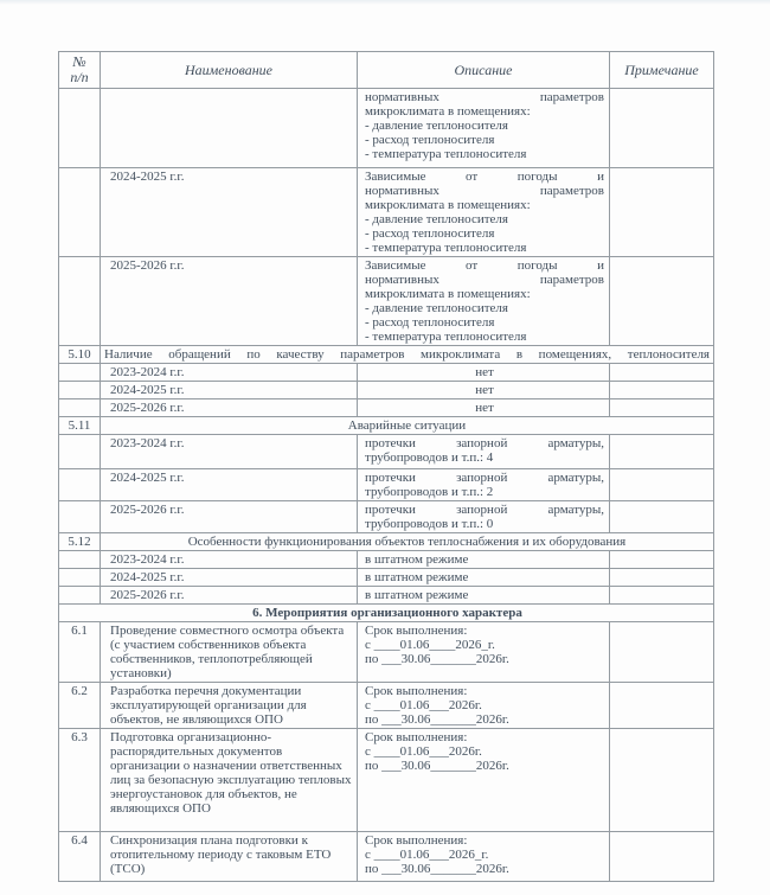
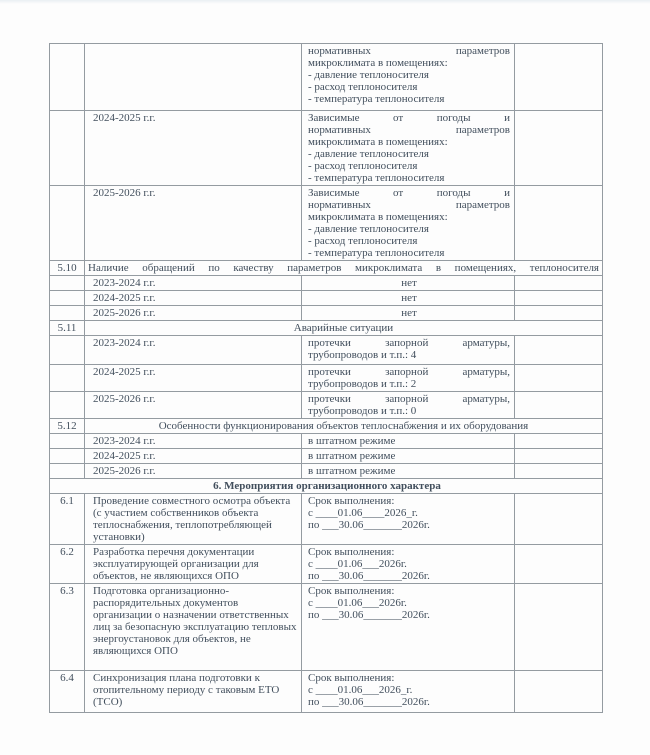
- № п/п	Наименование	Описание	Примечание
  		нормативных параметров микроклимата в помещениях: - давление теплоносителя - расход теплоносителя - температура теплоносителя
  	2024-2025 г.г.	Зависимые от погоды и нормативных параметров микроклимата в помещениях: - давление теплоносителя - расход теплоносителя - температура теплоносителя
  	2025-2026 г.г.	Зависимые от погоды и нормативных параметров микроклимата в помещениях: - давление теплоносителя - расход теплоносителя - температура теплоносителя
  5.10	Наличие обращений по качеству параметров микроклимата в помещениях, теплоносителя
  	2023-2024 г.г.	нет
  	2024-2025 г.г.	нет
  	2025-2026 г.г.	нет
  5.11	Аварийные ситуации
  	2023-2024 г.г.	протечки запорной арматуры, трубопроводов и т.п.: 4
  	2024-2025 г.г.	протечки запорной арматуры, трубопроводов и т.п.: 2
  	2025-2026 г.г.	протечки запорной арматуры, трубопроводов и т.п.: 0
  5.12	Особенности функционирования объектов теплоснабжения и их оборудования
  	2023-2024 г.г.	в штатном режиме
  	2024-2025 г.г.	в штатном режиме
  	2025-2026 г.г.	в штатном режиме
  6. Мероприятия организационного характера
- 6.1	Проведение совместного осмотра объекта (с участием собственников объекта собственников, теплопотребляющей установки)	Срок выполнения: с ____01.06____2026_г. по ___30.06_______2026г.
+ 6.1	Проведение совместного осмотра объекта (с участием собственников объекта теплоснабжения, теплопотребляющей установки)	Срок выполнения: с ____01.06____2026_г. по ___30.06_______2026г.
  6.2	Разработка перечня документации эксплуатирующей организации для объектов, не являющихся ОПО	Срок выполнения: с ____01.06___2026г. по ___30.06_______2026г.
  6.3	Подготовка организационно-распорядительных документов организации о назначении ответственных лиц за безопасную эксплуатацию тепловых энергоустановок для объектов, не являющихся ОПО	Срок выполнения: с ____01.06___2026г. по ___30.06_______2026г.
  6.4	Синхронизация плана подготовки к отопительному периоду с таковым ЕТО (ТСО)	Срок выполнения: с ____01.06___2026_г. по ___30.06_______2026г.
